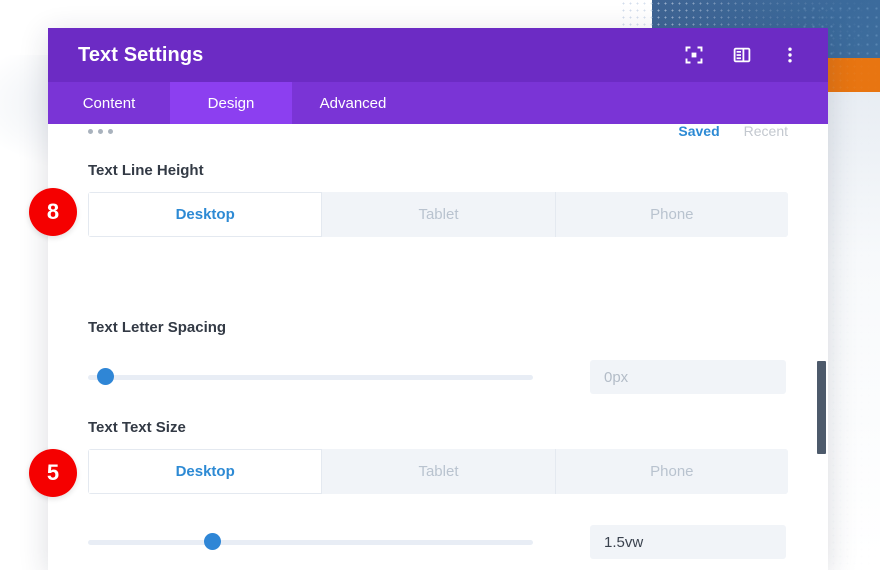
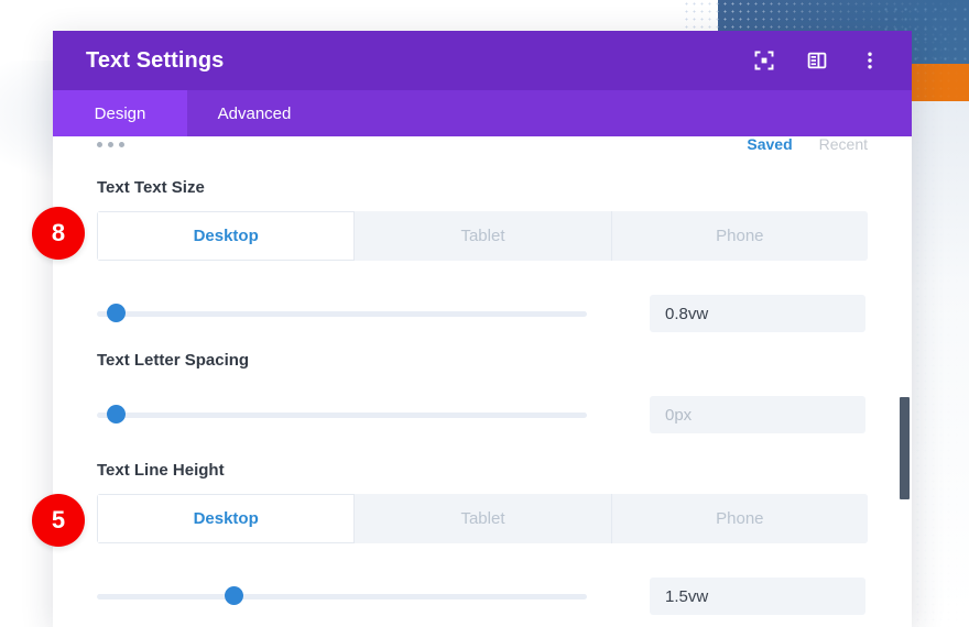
  Text Settings
- Content
  Design
  Advanced
  Saved
  Recent
- Text Line Height
+ Text Text Size
  Desktop
  Tablet
  Phone
+ 0.8vw
  Text Letter Spacing
  0px
- Text Text Size
+ Text Line Height
  Desktop
  Tablet
  Phone
  1.5vw
  8
  5
